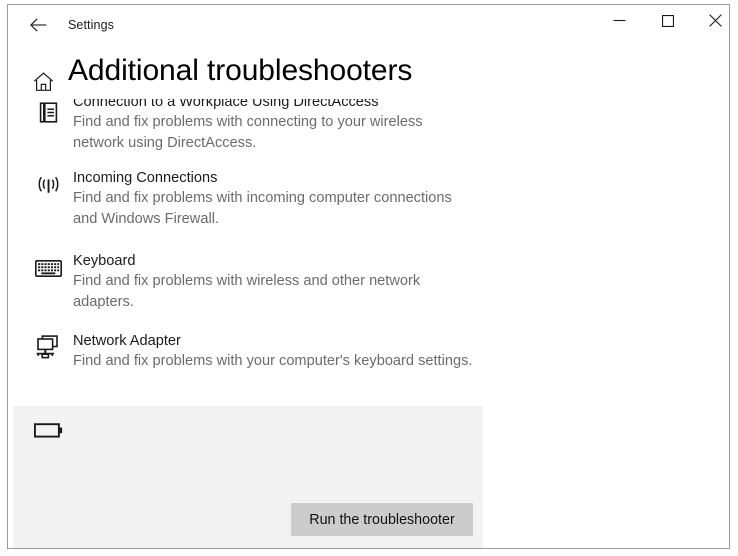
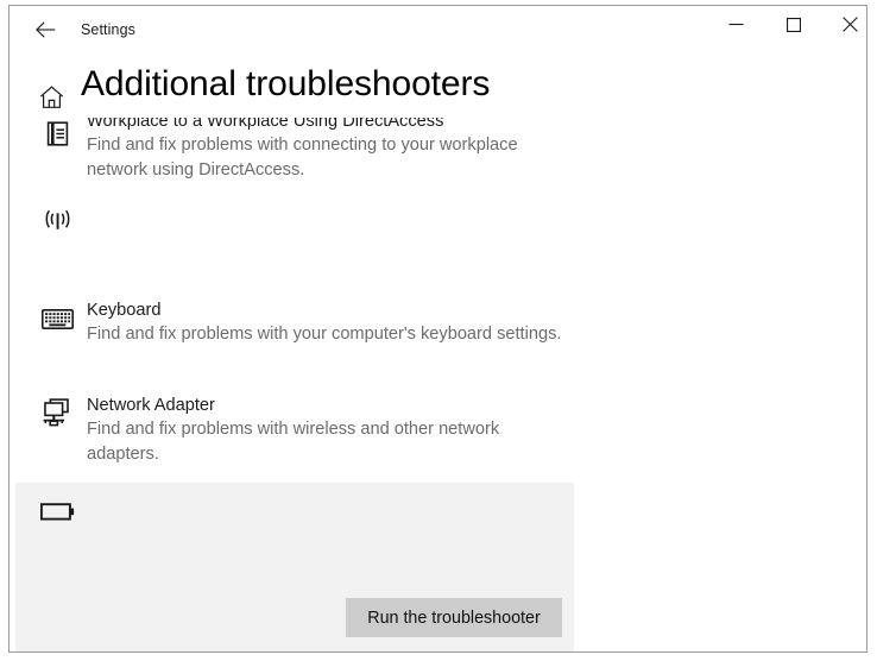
  Settings
  Additional troubleshooters
- Connection to a Workplace Using DirectAccess
+ Workplace to a Workplace Using DirectAccess
- Find and fix problems with connecting to your wireless network using DirectAccess.
+ Find and fix problems with connecting to your workplace network using DirectAccess.
- Incoming Connections
- Find and fix problems with incoming computer connections and Windows Firewall.
  Keyboard
- Find and fix problems with wireless and other network adapters.
+ Find and fix problems with your computer's keyboard settings.
  Network Adapter
- Find and fix problems with your computer's keyboard settings.
+ Find and fix problems with wireless and other network adapters.
  Run the troubleshooter
